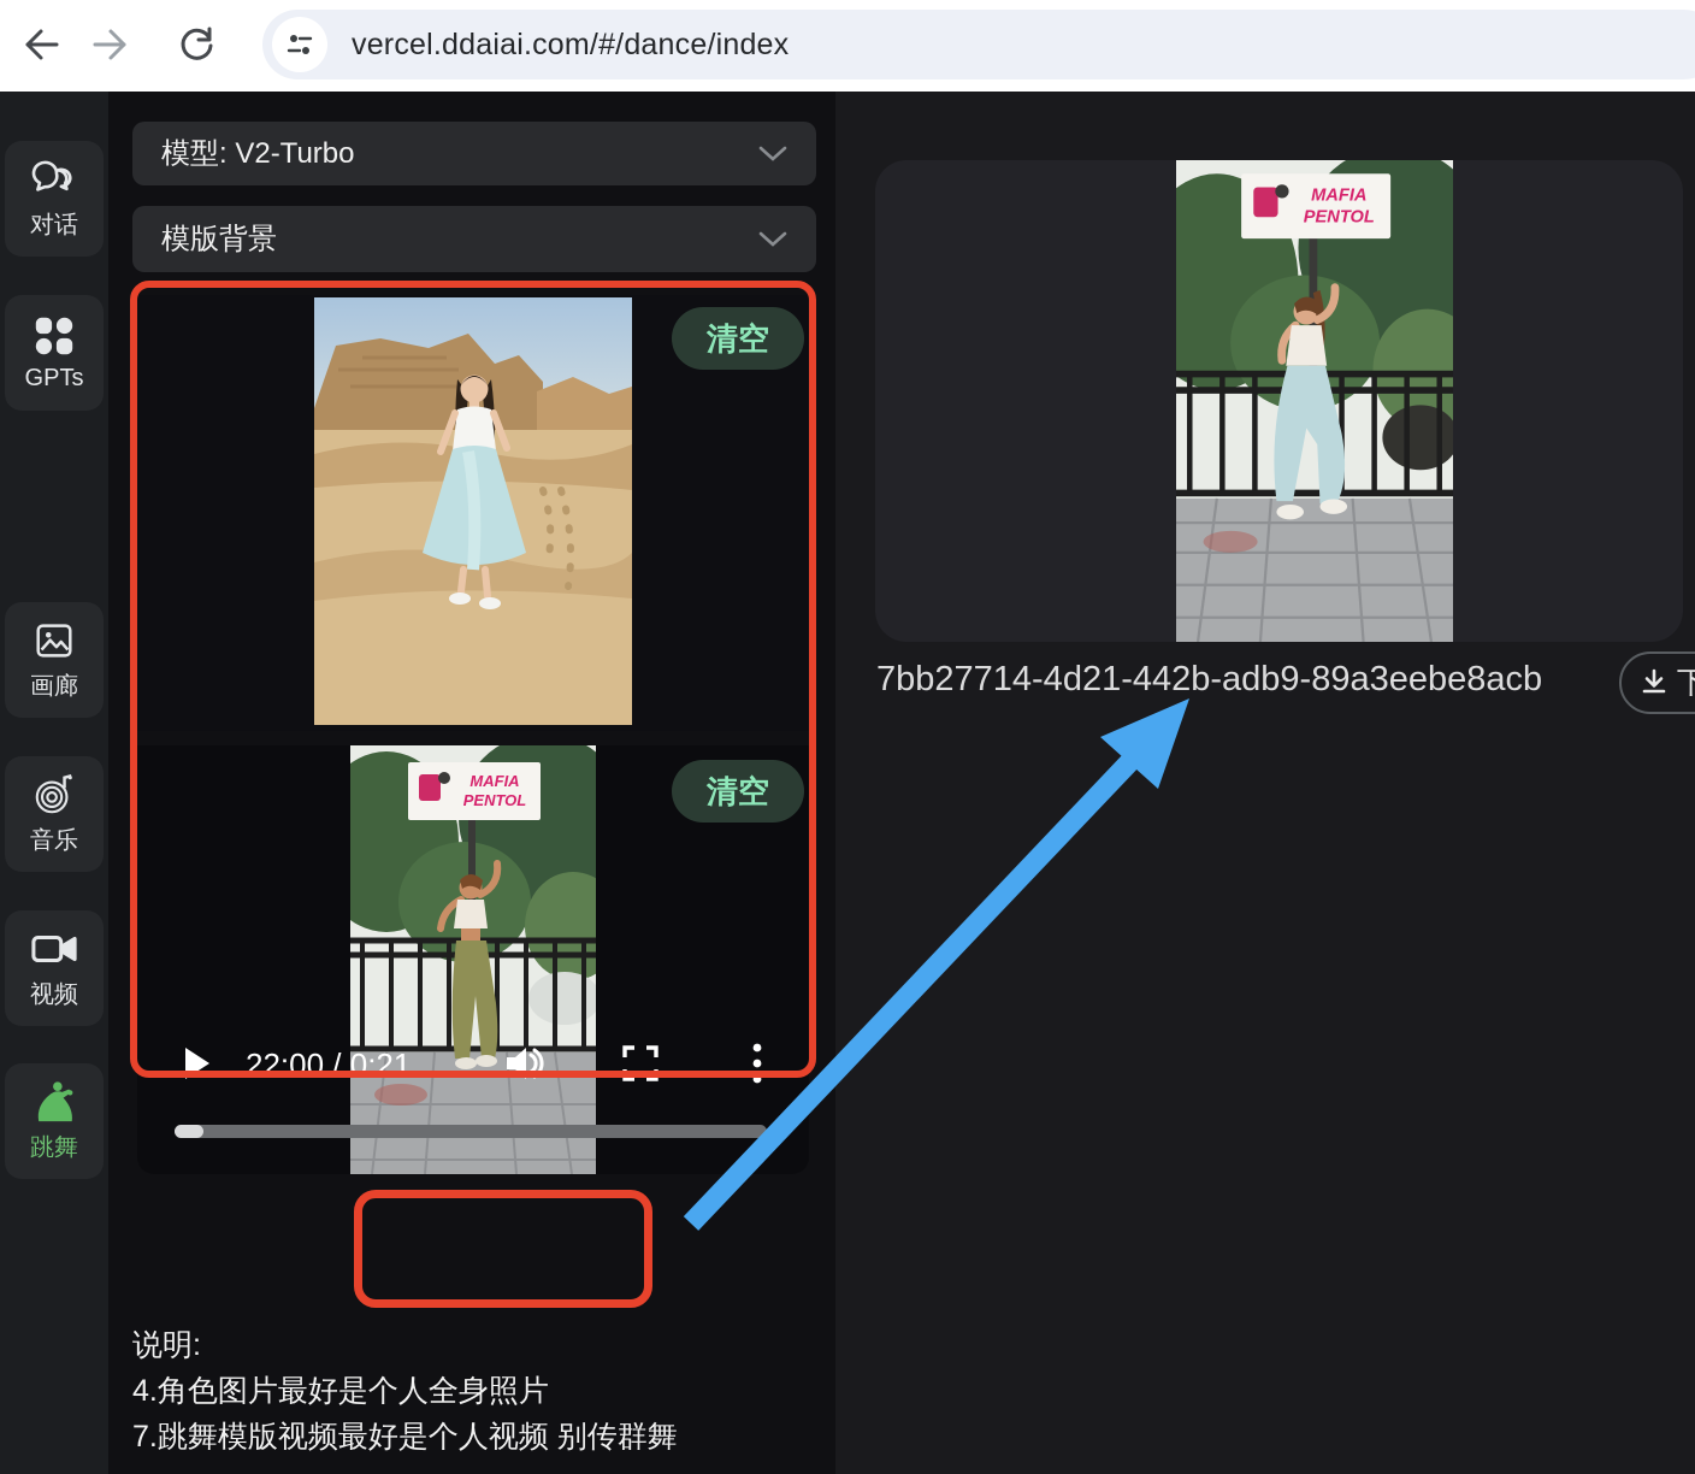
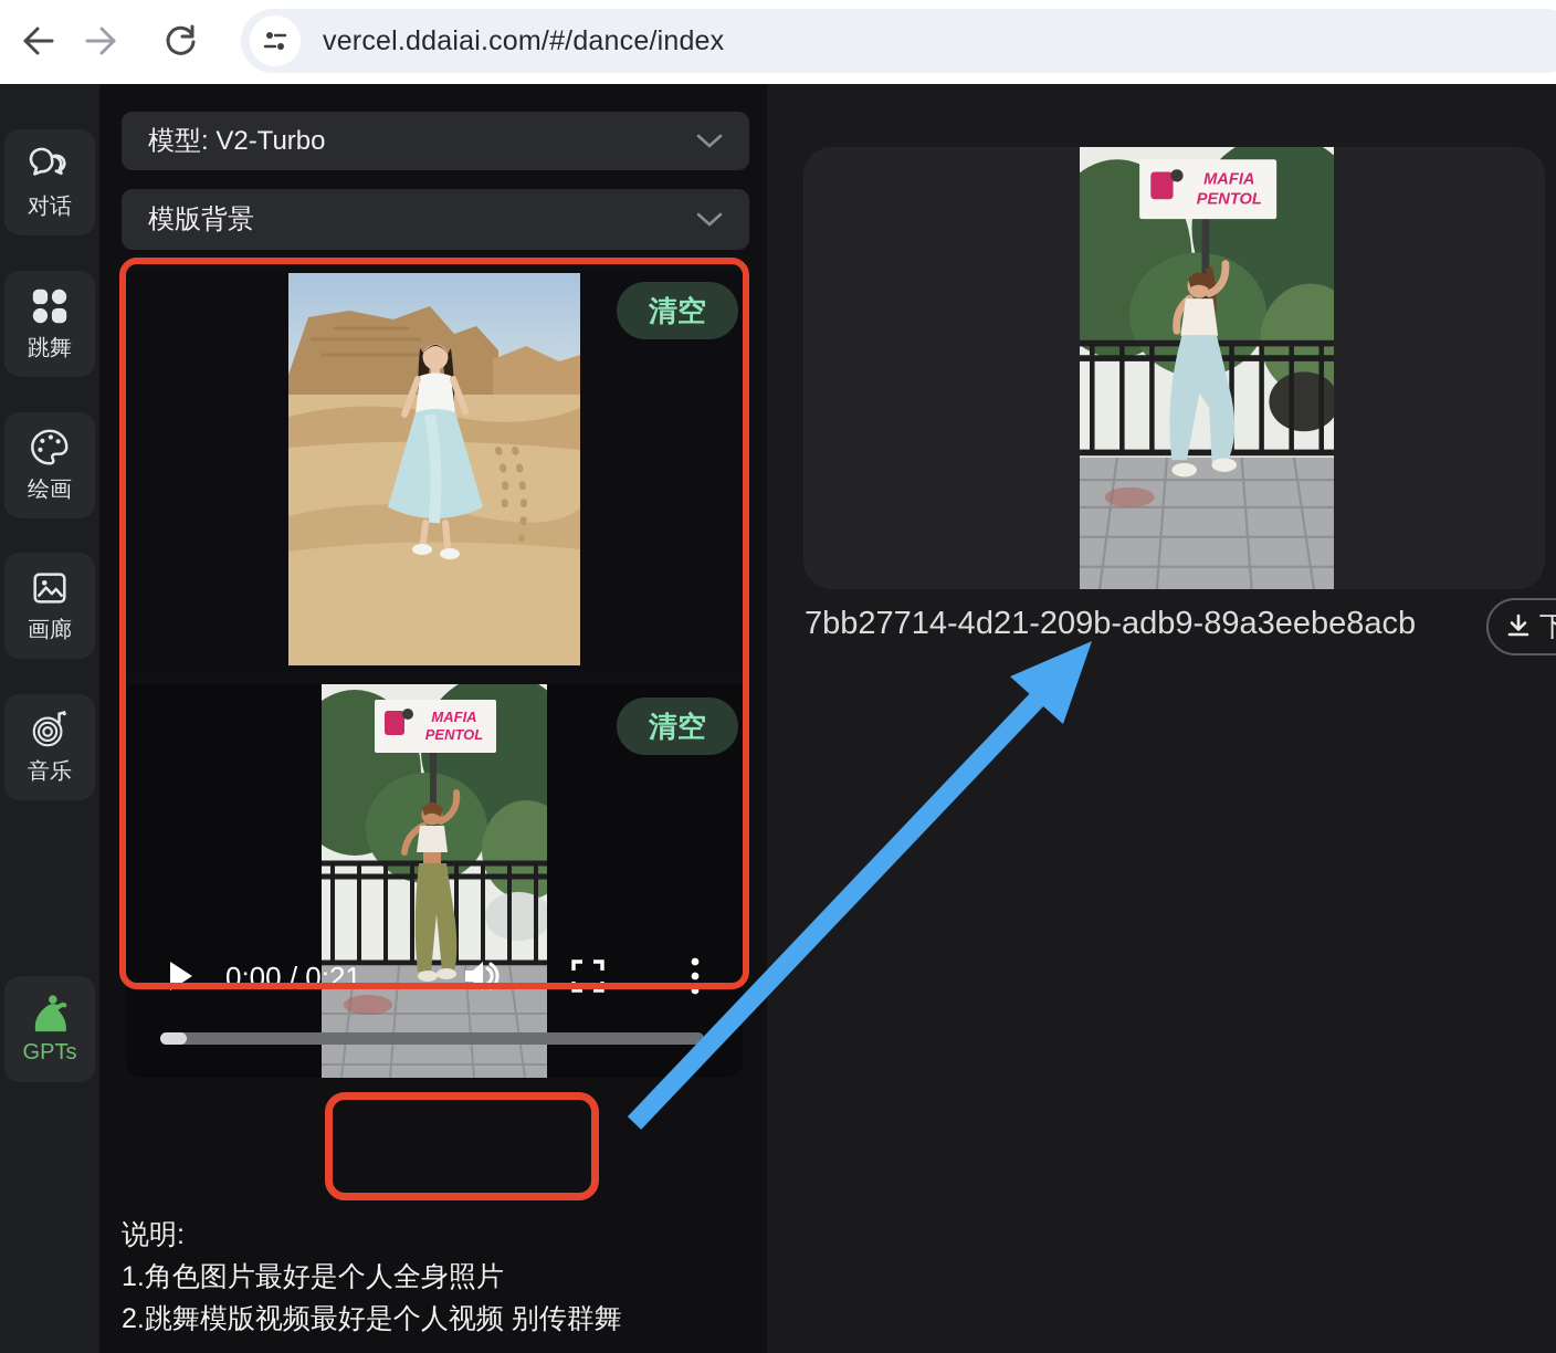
  vercel.ddaiai.com/#/dance/index
  对话
- GPTs
+ 跳舞
+ 绘画
  画廊
  音乐
- 视频
- 跳舞
+ GPTs
  模型: V2-Turbo
  模版背景
  清空
  MAFIA
  PENTOL
  清空
- 22:00 / 0:21
+ 0:00 / 0:21
  说明:
- 4.角色图片最好是个人全身照片
+ 1.角色图片最好是个人全身照片
- 7.跳舞模版视频最好是个人视频 别传群舞
+ 2.跳舞模版视频最好是个人视频 别传群舞
  MAFIA
  PENTOL
- 7bb27714-4d21-442b-adb9-89a3eebe8acb
+ 7bb27714-4d21-209b-adb9-89a3eebe8acb
  下
